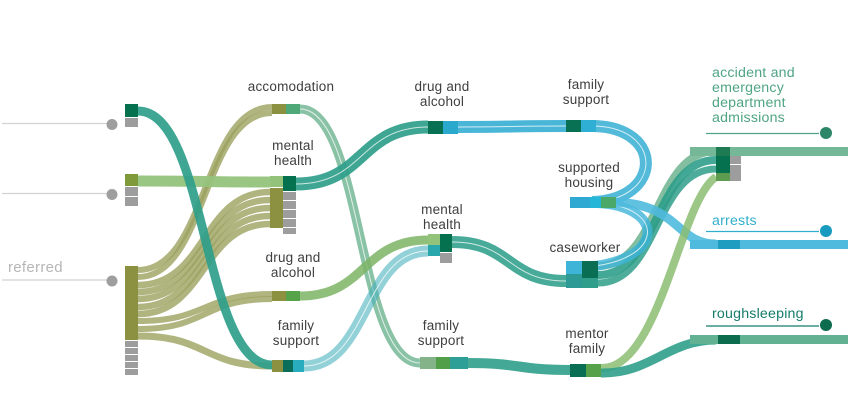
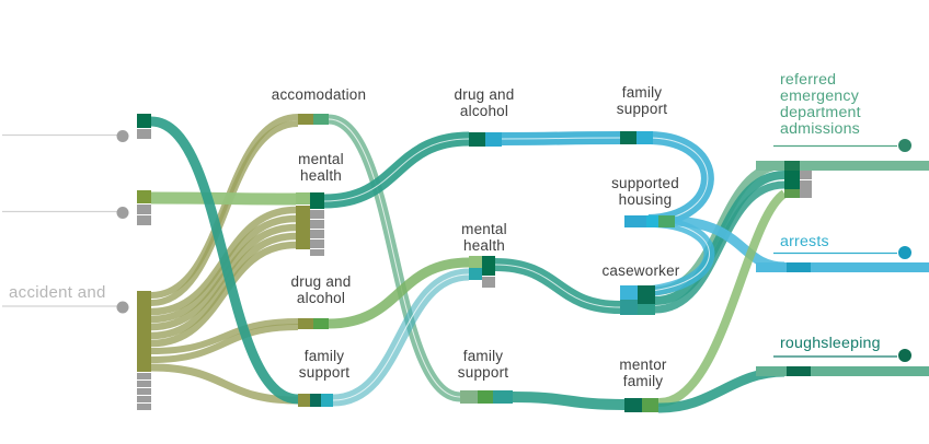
- referred
+ accident and
  accomodation
  mental
  health
  drug and
  alcohol
  family
  support
  drug and
  alcohol
  mental
  health
  family
  support
  family
  support
  supported
  housing
  caseworker
  mentor
  family
- accident and
+ referred
  emergency
  department
  admissions
  arrests
  roughsleeping
